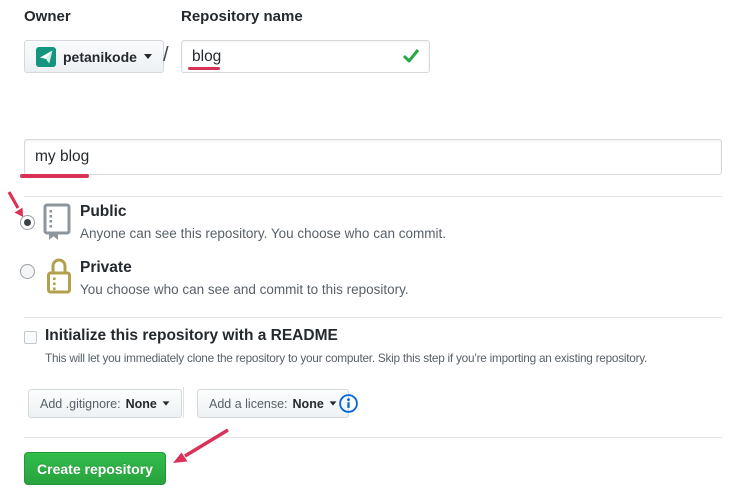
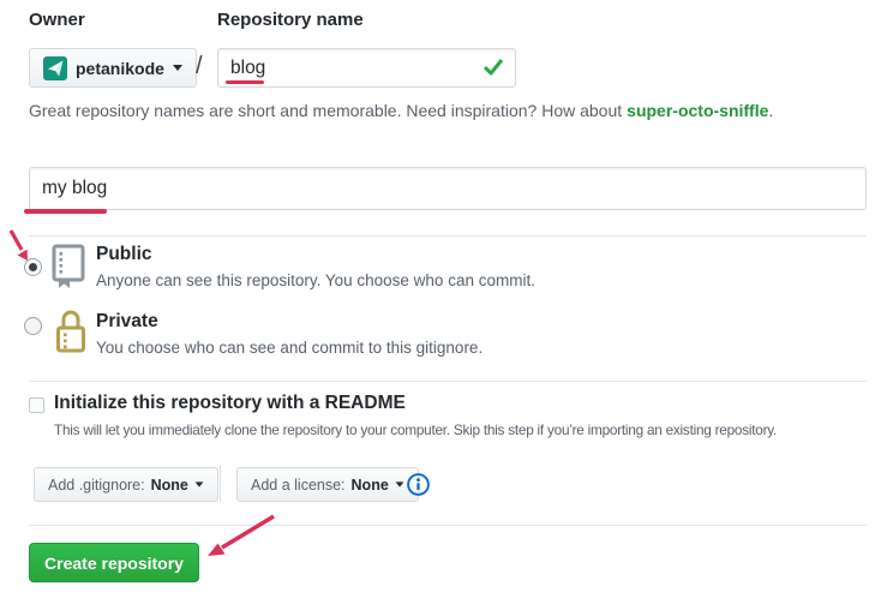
  Owner
  Repository name
  petanikode
  /
  blog
+ Great repository names are short and memorable. Need inspiration? How about super-octo-sniffle.
  my blog
  Public
  Anyone can see this repository. You choose who can commit.
  Private
- You choose who can see and commit to this repository.
+ You choose who can see and commit to this gitignore.
  Initialize this repository with a README
  This will let you immediately clone the repository to your computer. Skip this step if you’re importing an existing repository.
  Add .gitignore:
  None
  Add a license:
  None
  Create repository
